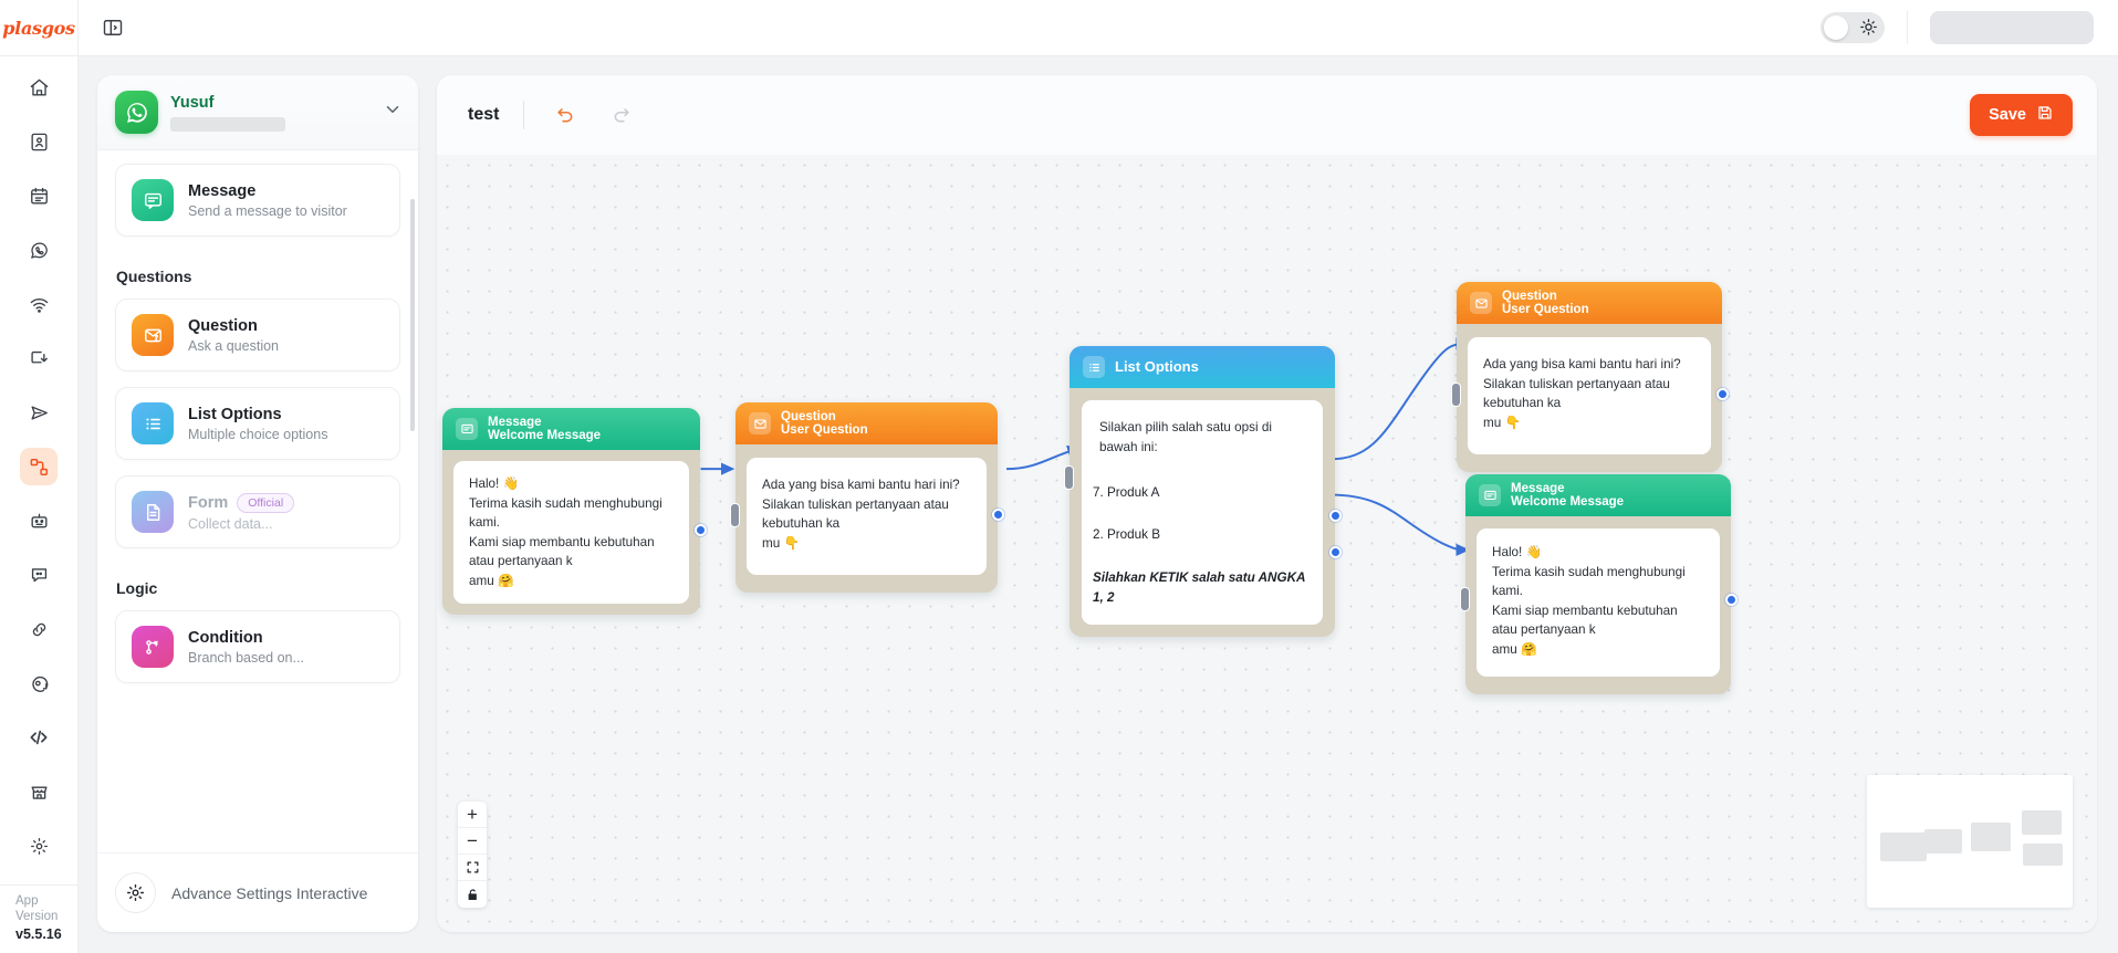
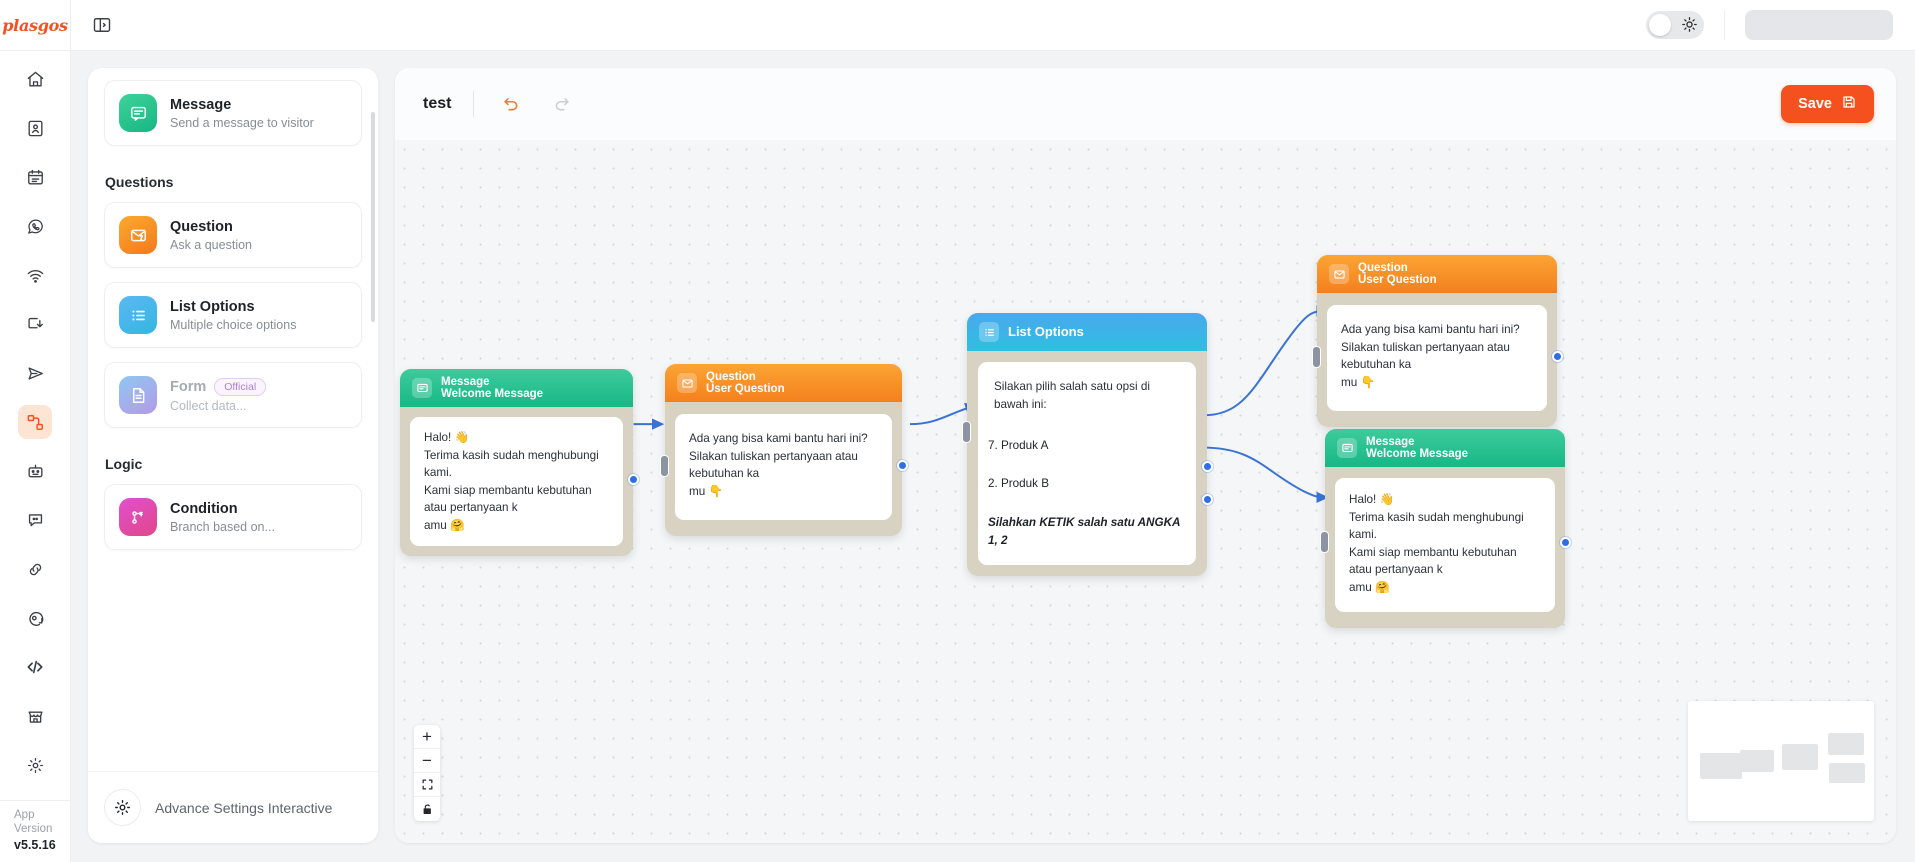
  plasgos
  App
  Version
  v5.5.16
- Yusuf
  Message
  Send a message to visitor
  Questions
  Question
  Ask a question
  List Options
  Multiple choice options
  Form
  Official
  Collect data...
  Logic
  Condition
  Branch based on...
  Advance Settings Interactive
  test
  Save
  Message
  Welcome Message
  Halo! 👋
  Terima kasih sudah menghubungi kami.
  Kami siap membantu kebutuhan atau pertanyaan k
  amu 🤗
  Question
  User Question
  Ada yang bisa kami bantu hari ini?
  Silakan tuliskan pertanyaan atau kebutuhan ka
  mu 👇
  List Options
  Silakan pilih salah satu opsi di bawah ini:
  7. Produk A
  2. Produk B
  Silahkan KETIK salah satu ANGKA 1, 2
  Question
  User Question
  Ada yang bisa kami bantu hari ini?
  Silakan tuliskan pertanyaan atau kebutuhan ka
  mu 👇
  Message
  Welcome Message
  Halo! 👋
  Terima kasih sudah menghubungi kami.
  Kami siap membantu kebutuhan atau pertanyaan k
  amu 🤗
  +
  −
